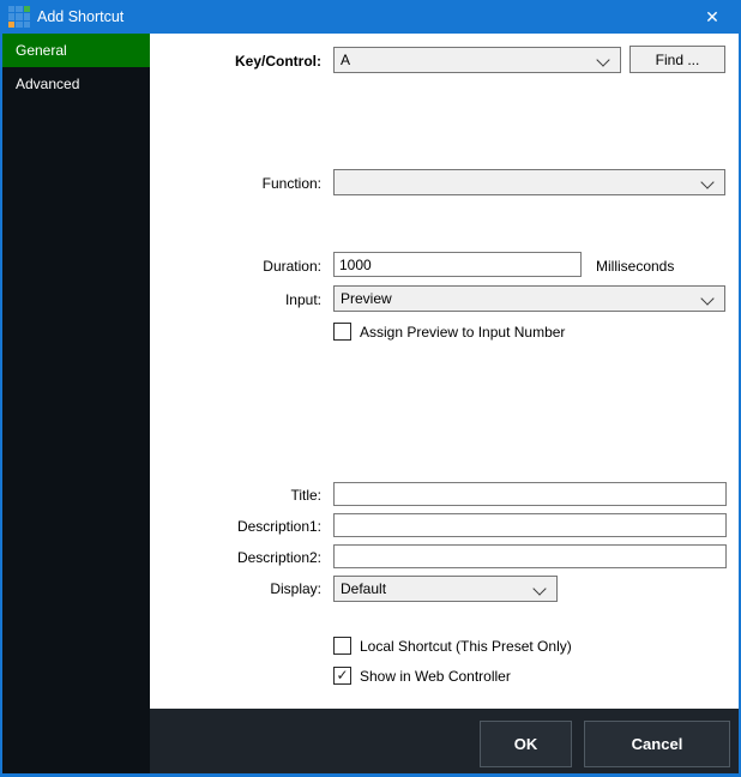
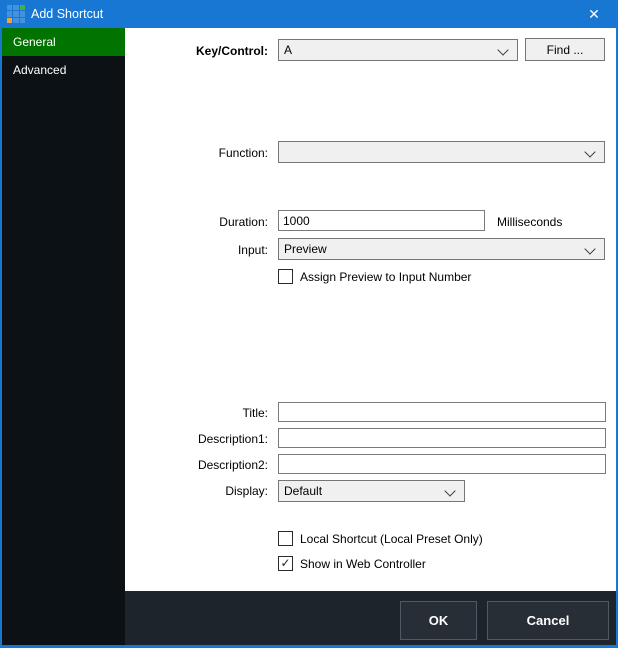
  Add Shortcut
  ✕
  General
  Advanced
  Key/Control:
  A
  Find ...
  Function:
  Duration:
  1000
  Milliseconds
  Input:
  Preview
  Assign Preview to Input Number
  Title:
  Description1:
  Description2:
  Display:
  Default
- Local Shortcut (This Preset Only)
+ Local Shortcut (Local Preset Only)
  ✓
  Show in Web Controller
  OK
  Cancel
